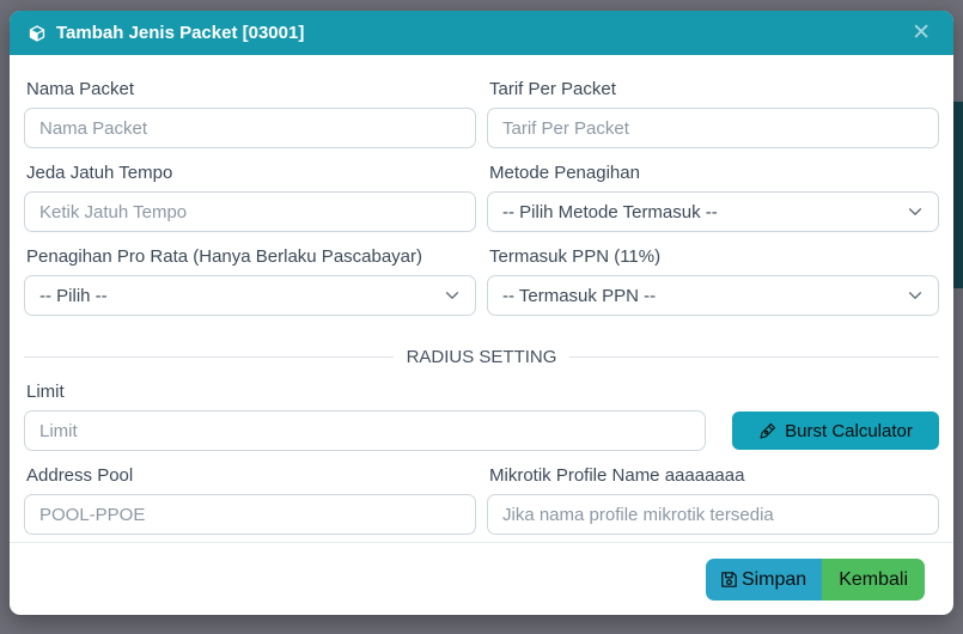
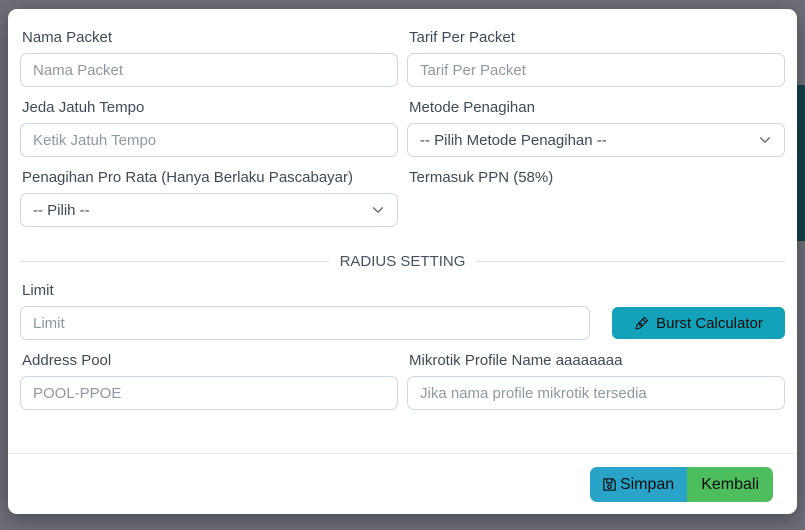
- Tambah Jenis Packet [03001]
- ✕
  Nama Packet
  Nama Packet
  Tarif Per Packet
  Tarif Per Packet
  Jeda Jatuh Tempo
  Ketik Jatuh Tempo
  Metode Penagihan
- -- Pilih Metode Termasuk --
+ -- Pilih Metode Penagihan --
  Penagihan Pro Rata (Hanya Berlaku Pascabayar)
  -- Pilih --
- Termasuk PPN (11%)
+ Termasuk PPN (58%)
- -- Termasuk PPN --
  RADIUS SETTING
  Limit
  Limit
  Burst Calculator
  Address Pool
  POOL-PPOE
  Mikrotik Profile Name aaaaaaaa
  Jika nama profile mikrotik tersedia
  Simpan
  Kembali
